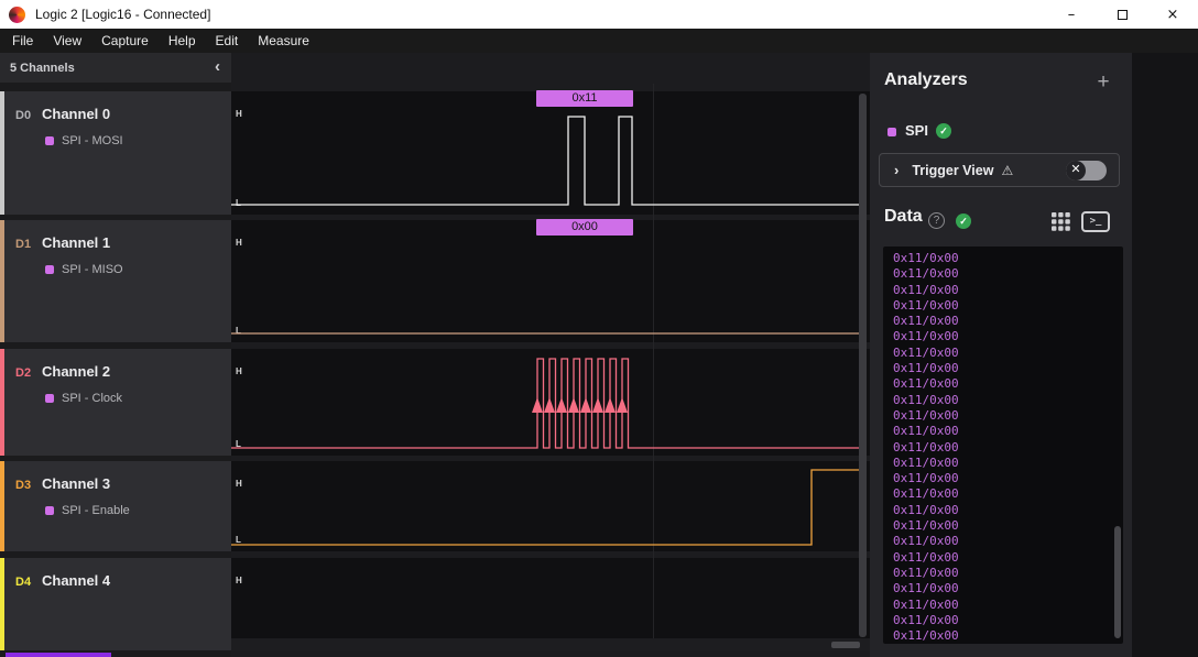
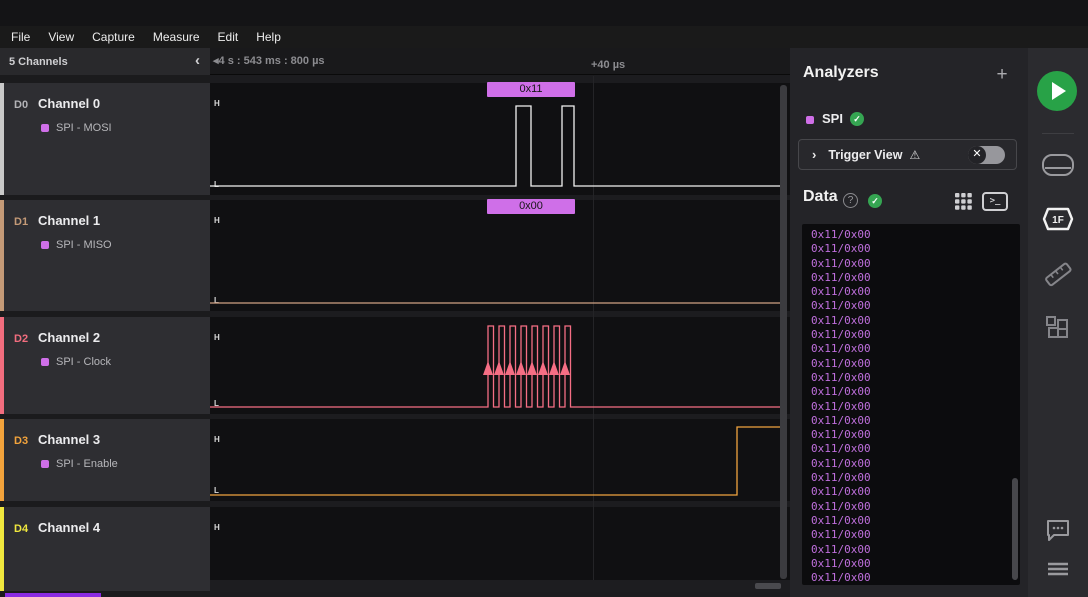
- Logic 2 [Logic16 - Connected]
- –
- ×
  File
  View
  Capture
- Help
+ Measure
  Edit
- Measure
+ Help
  5 Channels
  ‹
  D0
  Channel 0
  SPI - MOSI
  D1
  Channel 1
  SPI - MISO
  D2
  Channel 2
  SPI - Clock
  D3
  Channel 3
  SPI - Enable
  D4
  Channel 4
+ ◂4 s : 543 ms : 800 µs
+ +40 µs
  H
  L
  H
  L
  H
  L
  H
  L
  H
  0x11
  0x00
  Analyzers
  +
  SPI
  ✓
  ›
  Trigger View
  ⚠
  ✕
  Data
  ?
  ✓
  >_
  0x11/0x00
  0x11/0x00
  0x11/0x00
  0x11/0x00
  0x11/0x00
  0x11/0x00
  0x11/0x00
  0x11/0x00
  0x11/0x00
  0x11/0x00
  0x11/0x00
  0x11/0x00
  0x11/0x00
  0x11/0x00
  0x11/0x00
  0x11/0x00
  0x11/0x00
  0x11/0x00
  0x11/0x00
  0x11/0x00
  0x11/0x00
  0x11/0x00
  0x11/0x00
  0x11/0x00
  0x11/0x00
+ 1F
